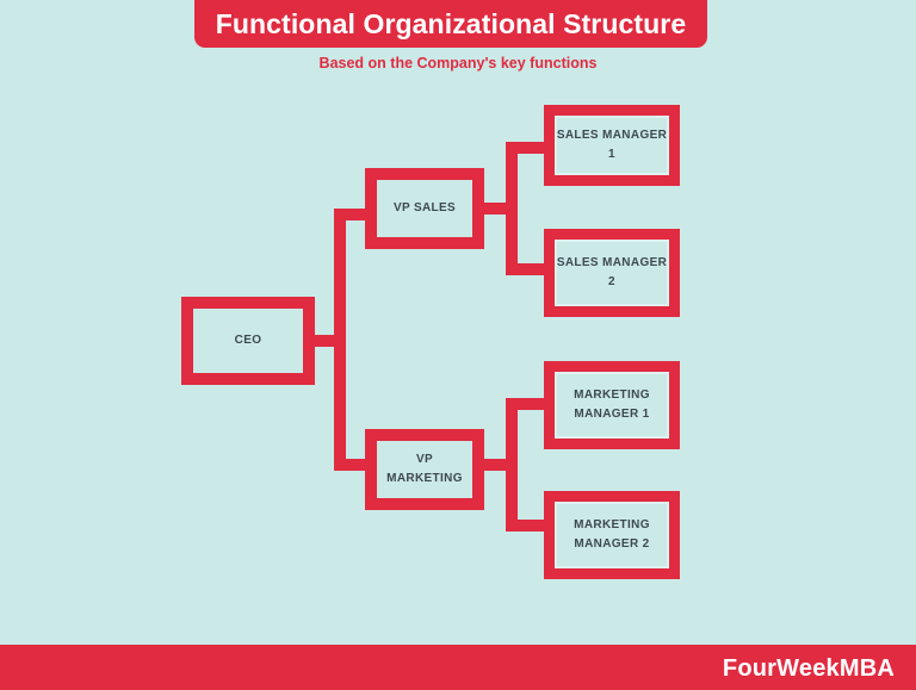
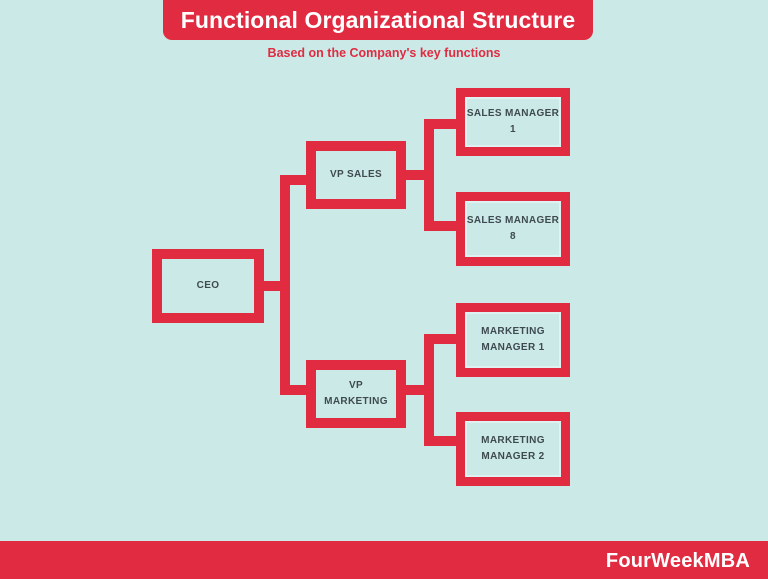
  Functional Organizational Structure
  Based on the Company's key functions
  CEO
  VP SALES
  VP MARKETING
  SALES MANAGER 1
- SALES MANAGER 2
+ SALES MANAGER 8
  MARKETING
  MANAGER 1
  MARKETING
  MANAGER 2
  FourWeekMBA
